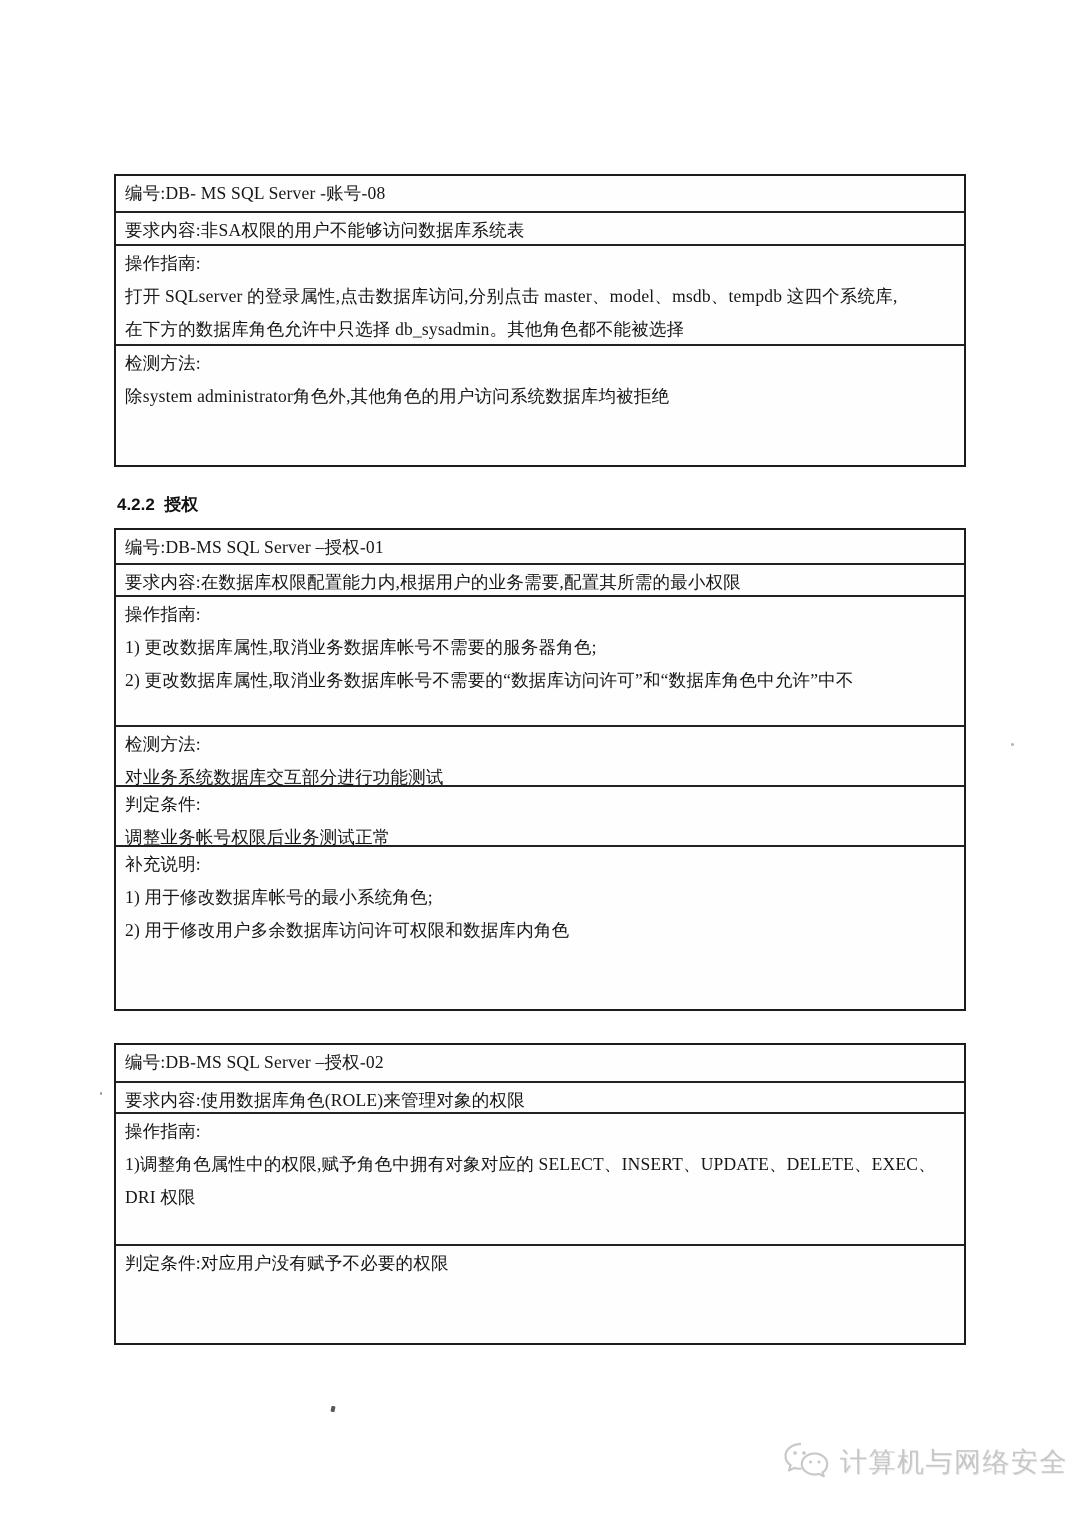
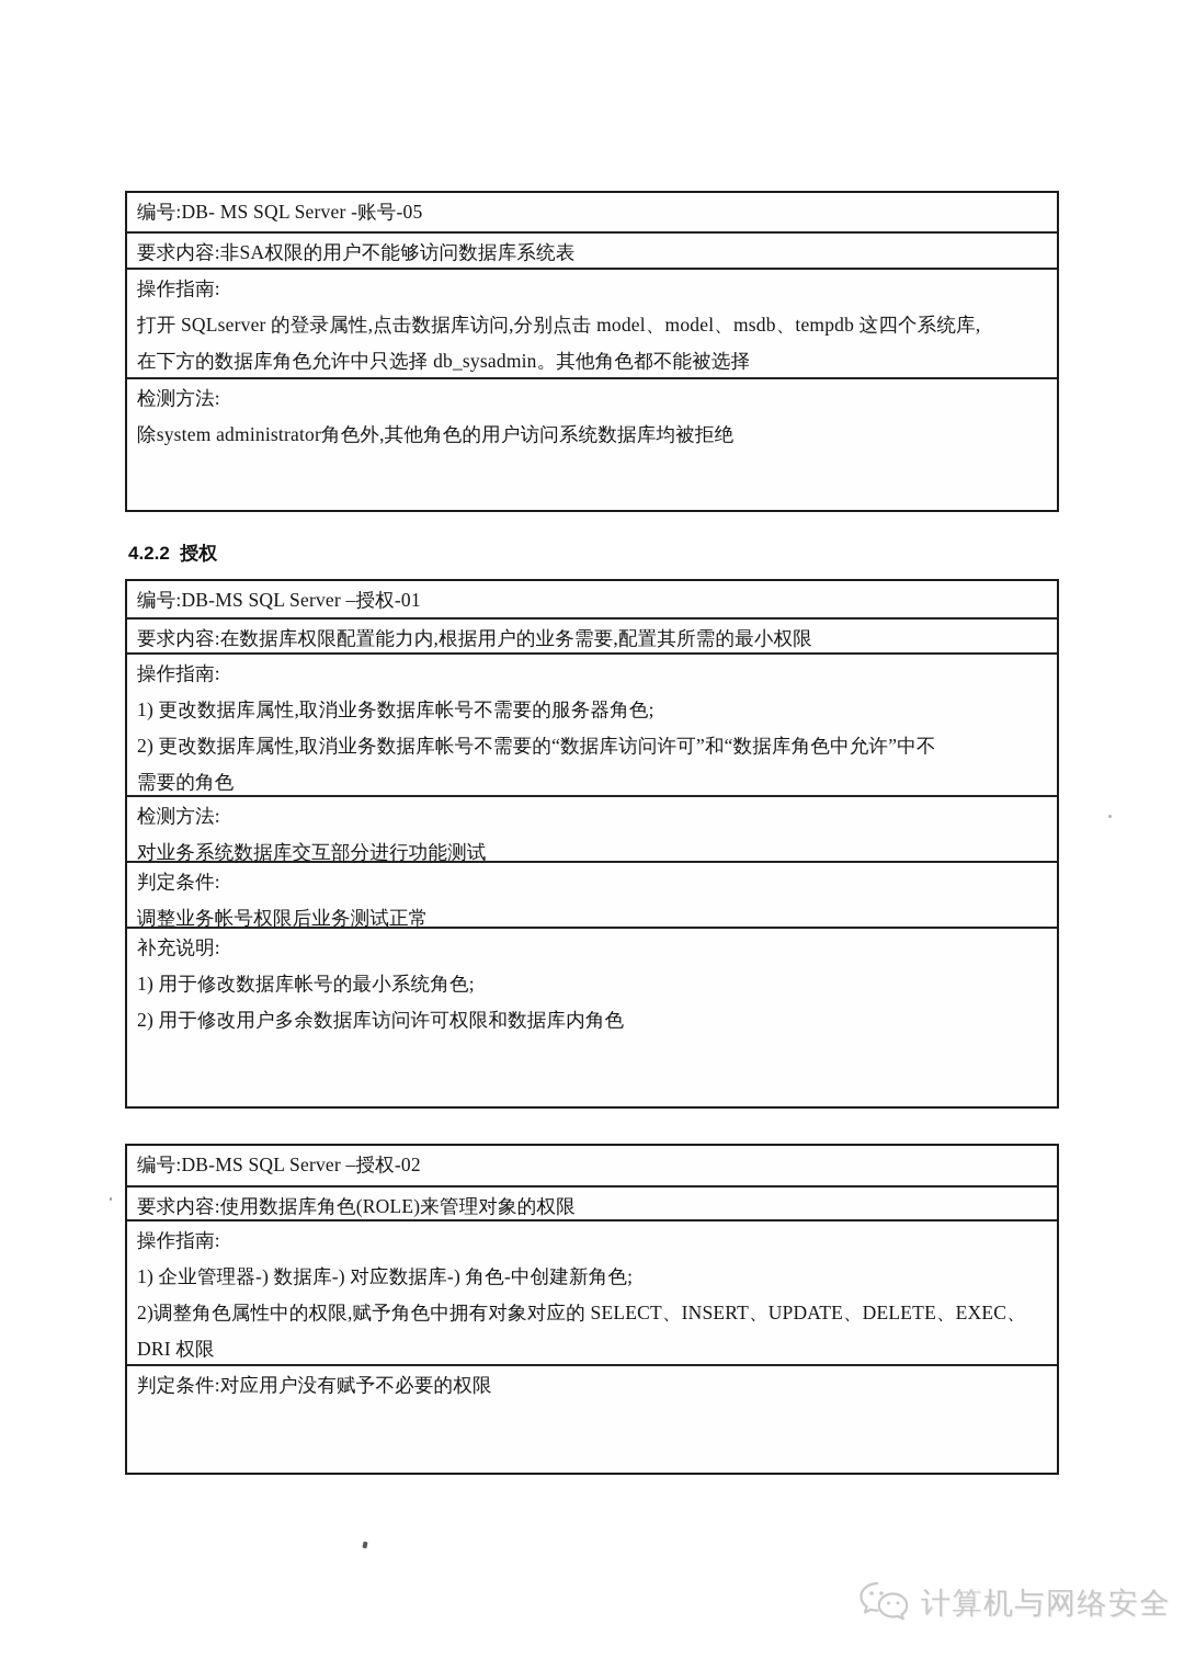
- 编号:DB- MS SQL Server -账号-08
+ 编号:DB- MS SQL Server -账号-05
  要求内容:非SA权限的用户不能够访问数据库系统表
  操作指南:
- 打开 SQLserver 的登录属性,点击数据库访问,分别点击 master、model、msdb、tempdb 这四个系统库,
+ 打开 SQLserver 的登录属性,点击数据库访问,分别点击 model、model、msdb、tempdb 这四个系统库,
  在下方的数据库角色允许中只选择 db_sysadmin。其他角色都不能被选择
  检测方法:
  除system administrator角色外,其他角色的用户访问系统数据库均被拒绝
  4.2.2 授权
  编号:DB-MS SQL Server –授权-01
  要求内容:在数据库权限配置能力内,根据用户的业务需要,配置其所需的最小权限
  操作指南:
  1) 更改数据库属性,取消业务数据库帐号不需要的服务器角色;
  2) 更改数据库属性,取消业务数据库帐号不需要的“数据库访问许可”和“数据库角色中允许”中不
+ 需要的角色
  检测方法:
  对业务系统数据库交互部分进行功能测试
  判定条件:
  调整业务帐号权限后业务测试正常
  补充说明:
  1) 用于修改数据库帐号的最小系统角色;
  2) 用于修改用户多余数据库访问许可权限和数据库内角色
  编号:DB-MS SQL Server –授权-02
  要求内容:使用数据库角色(ROLE)来管理对象的权限
  操作指南:
+ 1) 企业管理器-) 数据库-) 对应数据库-) 角色-中创建新角色;
- 1)调整角色属性中的权限,赋予角色中拥有对象对应的 SELECT、INSERT、UPDATE、DELETE、EXEC、
+ 2)调整角色属性中的权限,赋予角色中拥有对象对应的 SELECT、INSERT、UPDATE、DELETE、EXEC、
  DRI 权限
  判定条件:对应用户没有赋予不必要的权限
  计算机与网络安全
